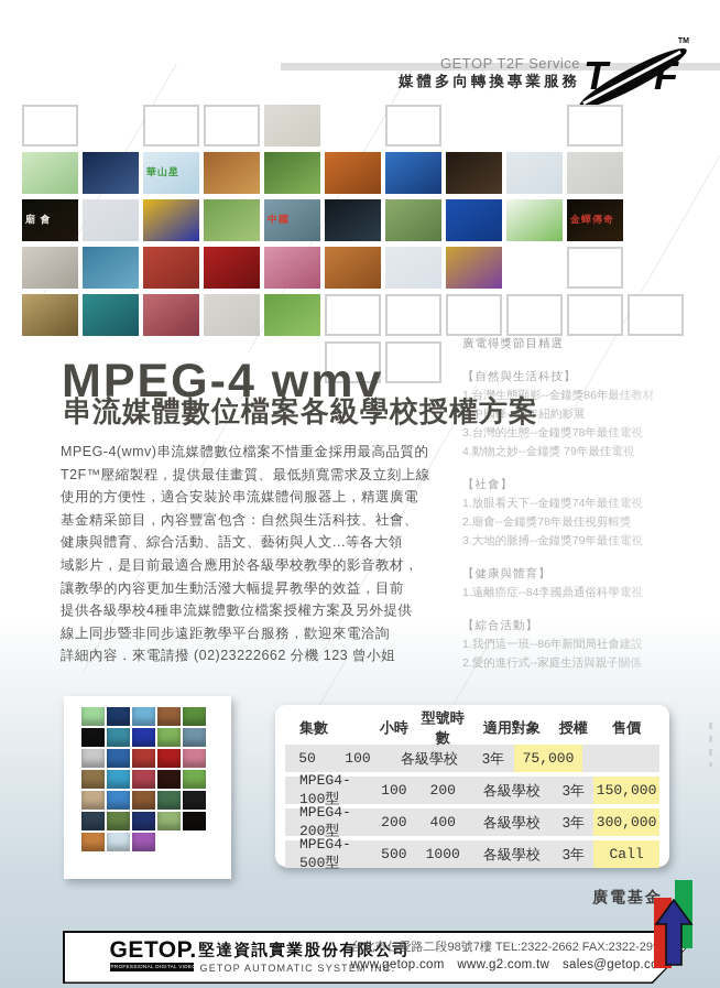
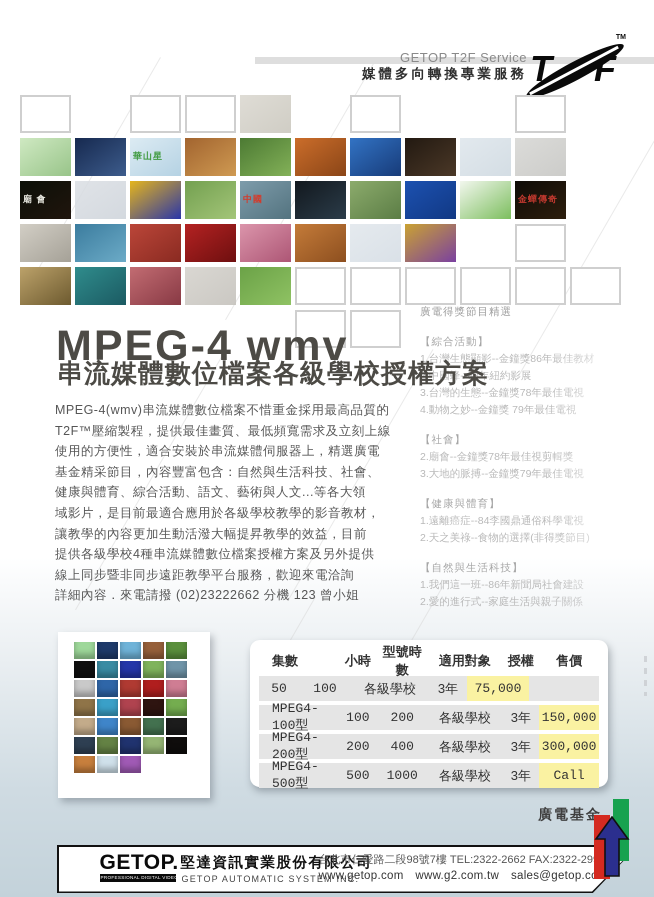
  GETOP T2F Service
  媒體多向轉換專業服務
  T
  F
  華山星
  廟 會
  中國
  金蟬傳奇
  廣電得獎節目精選
- 【自然與生活科技】
+ 【綜合活動】
  1.台灣生態顯影--金鐘獎86年最佳教材
  2.中國蜂--83年紐約影展
  3.台灣的生態--金鐘獎78年最佳電視
  4.動物之妙--金鐘獎 79年最佳電視
  【社會】
- 1.放眼看天下--金鐘獎74年最佳電視
  2.廟會--金鐘獎78年最佳視剪輯獎
  3.大地的脈搏--金鐘獎79年最佳電視
  【健康與體育】
  1.遠離癌症--84李國鼎通俗科學電視
+ 2.天之美祿--食物的選擇(非得獎節目)
- 【綜合活動】
+ 【自然與生活科技】
  1.我們這一班--86年新聞局社會建設
  2.愛的進行式--家庭生活與親子關係
  MPEG-4 wmv
  串流媒體數位檔案各級學校授權方案
  MPEG-4(wmv)串流媒體數位檔案不惜重金採用最高品質的
  T2F™壓縮製程，提供最佳畫質、最低頻寬需求及立刻上線
  使用的方便性，適合安裝於串流媒體伺服器上，精選廣電
  基金精采節目，內容豐富包含：自然與生活科技、社會、
  健康與體育、綜合活動、語文、藝術與人文...等各大領
  域影片，是目前最適合應用於各級學校教學的影音教材，
  讓教學的內容更加生動活潑大幅提昇教學的效益，目前
  提供各級學校4種串流媒體數位檔案授權方案及另外提供
  線上同步暨非同步遠距教學平台服務，歡迎來電洽詢
  詳細內容．來電請撥 (02)23222662 分機 123 曾小姐
  集數
  小時
  型號時數
  適用對象
  授權
  售價
  50
  100
  各級學校
  3年
  75,000
  MPEG4-100型
  100
  200
  各級學校
  3年
  150,000
  MPEG4-200型
  200
  400
  各級學校
  3年
  300,000
  MPEG4-500型
  500
  1000
  各級學校
  3年
  Call
  廣電基金
  GETOP.
  堅達資訊實業股份有限公司
  GETOP AUTOMATIC SYSTEM INC.
  台北市仁愛路二段98號7樓 TEL:2322-2662 FAX:2322-29
  www.getop.com www.g2.com.tw sales@getop.c
